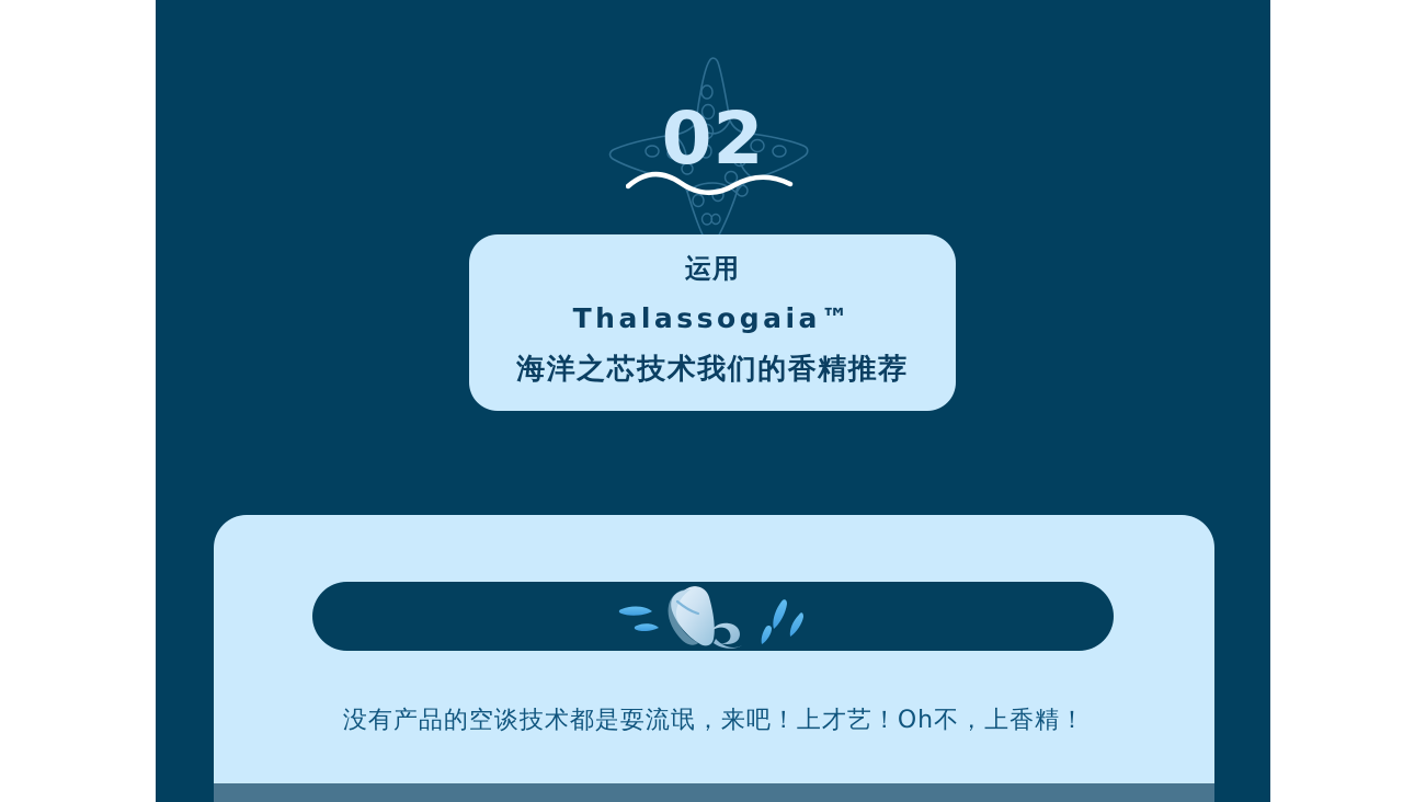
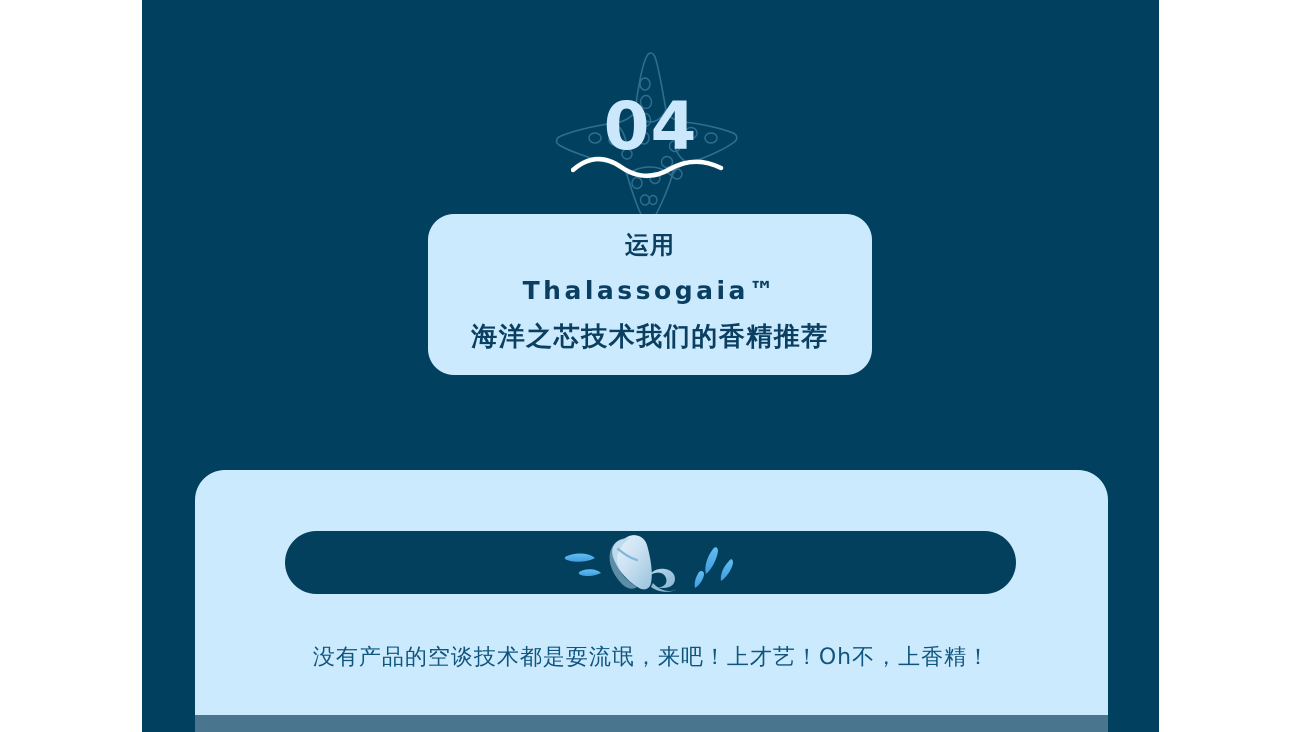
- 02
+ 04
  运用
  Thalassogaia™
  海洋之芯技术我们的香精推荐
  没有产品的空谈技术都是耍流氓，来吧！上才艺！Oh不，上香精！
